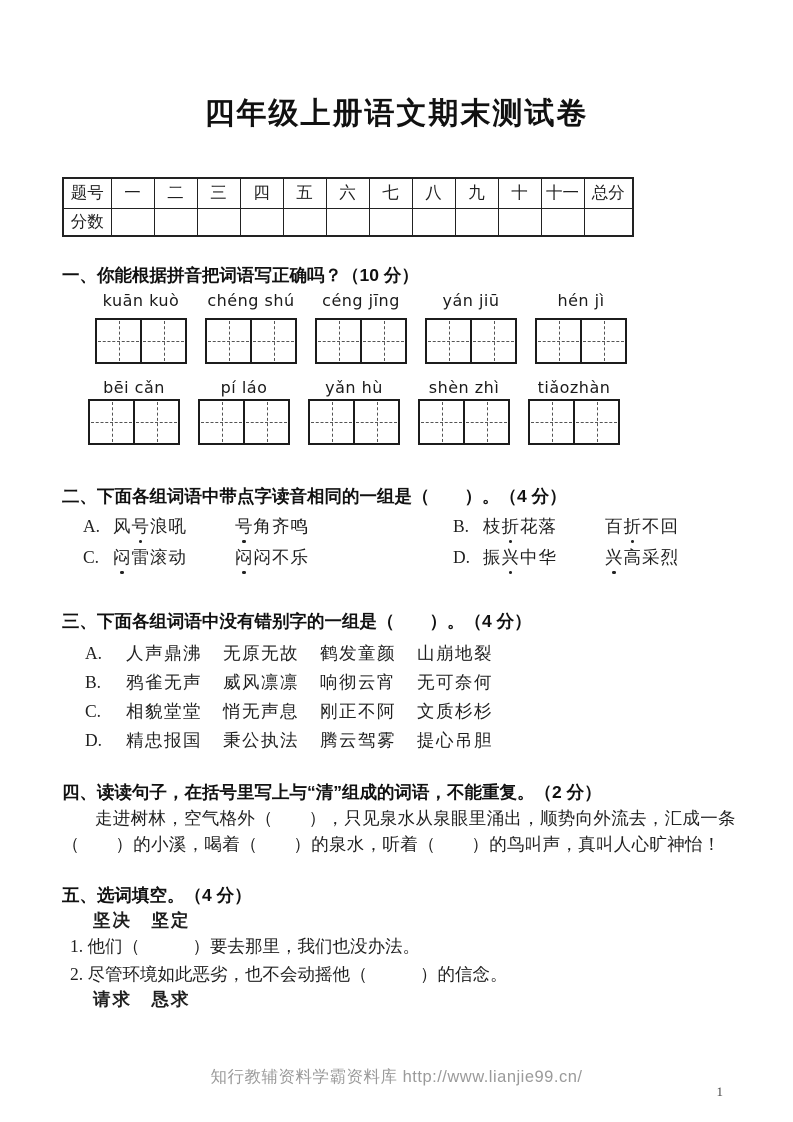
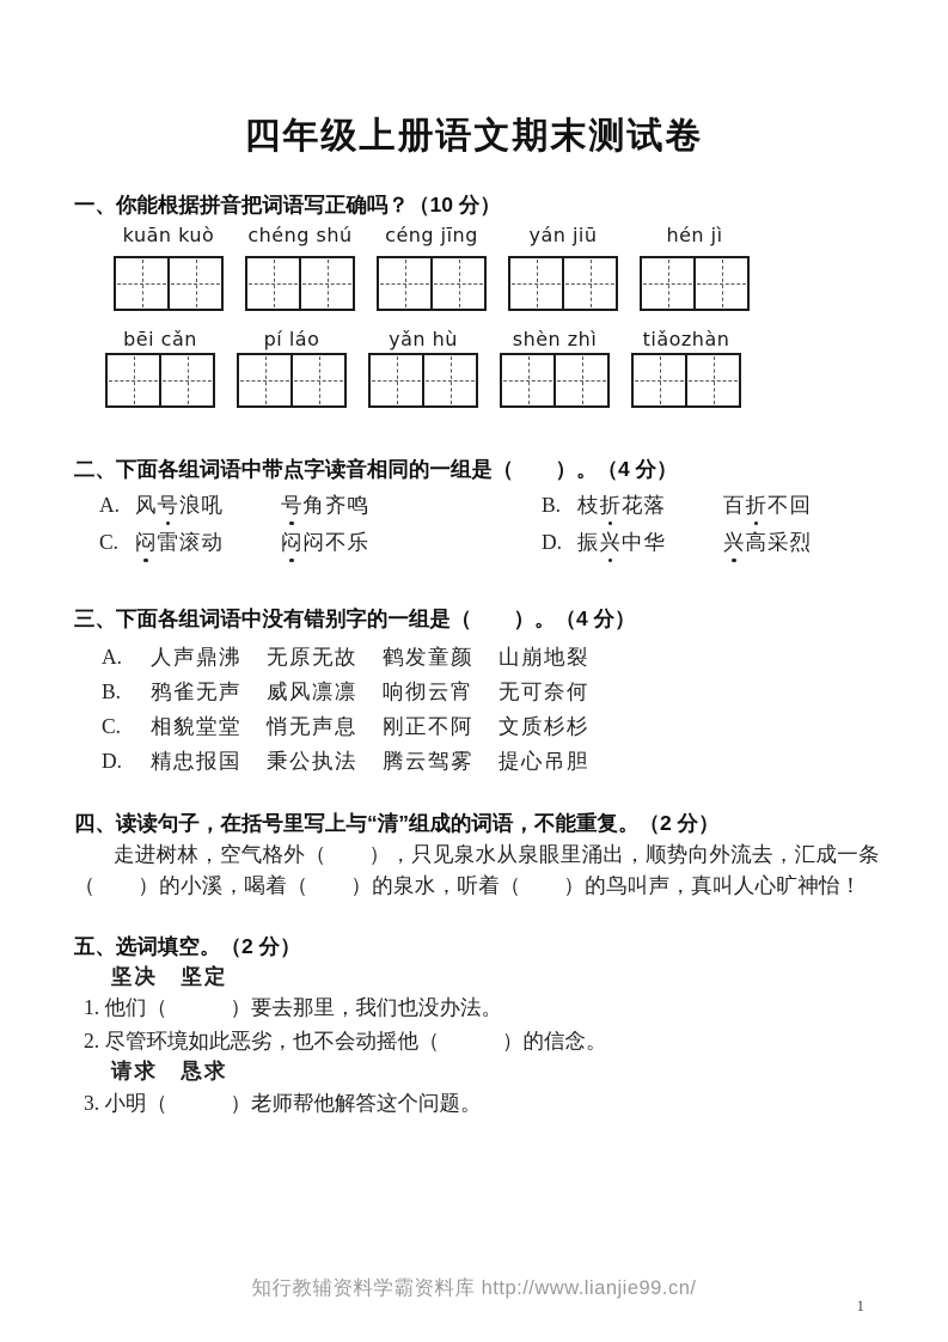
  四年级上册语文期末测试卷
- 题号	一	二	三	四	五	六	七	八	九	十	十一	总分
- 分数
  一、你能根据拼音把词语写正确吗？（10 分）
  kuān kuò
  chéng shú
  céng jīng
  yán jiū
  hén jì
  bēi cǎn
  pí láo
  yǎn hù
  shèn zhì
  tiǎozhàn
  二、下面各组词语中带点字读音相同的一组是（ ）。（4 分）
  A.
  风号浪吼
  号角齐鸣
  B.
  枝折花落
  百折不回
  C.
  闷雷滚动
  闷闷不乐
  D.
  振兴中华
  兴高采烈
  三、下面各组词语中没有错别字的一组是（ ）。（4 分）
  A.
  人声鼎沸
  无原无故
  鹤发童颜
  山崩地裂
  B.
  鸦雀无声
  威风凛凛
  响彻云宵
  无可奈何
  C.
  相貌堂堂
  悄无声息
  刚正不阿
  文质杉杉
  D.
  精忠报国
  秉公执法
  腾云驾雾
  提心吊胆
  四、读读句子，在括号里写上与“清”组成的词语，不能重复。（2 分）
  走进树林，空气格外（ ），只见泉水从泉眼里涌出，顺势向外流去，汇成一条
  （ ）的小溪，喝着（ ）的泉水，听着（ ）的鸟叫声，真叫人心旷神怡！
- 五、选词填空。（4 分）
+ 五、选词填空。（2 分）
  坚决 坚定
  1. 他们（ ）要去那里，我们也没办法。
  2. 尽管环境如此恶劣，也不会动摇他（ ）的信念。
  请求 恳求
+ 3. 小明（ ）老师帮他解答这个问题。
  知行教辅资料学霸资料库 http://www.lianjie99.cn/
  1
